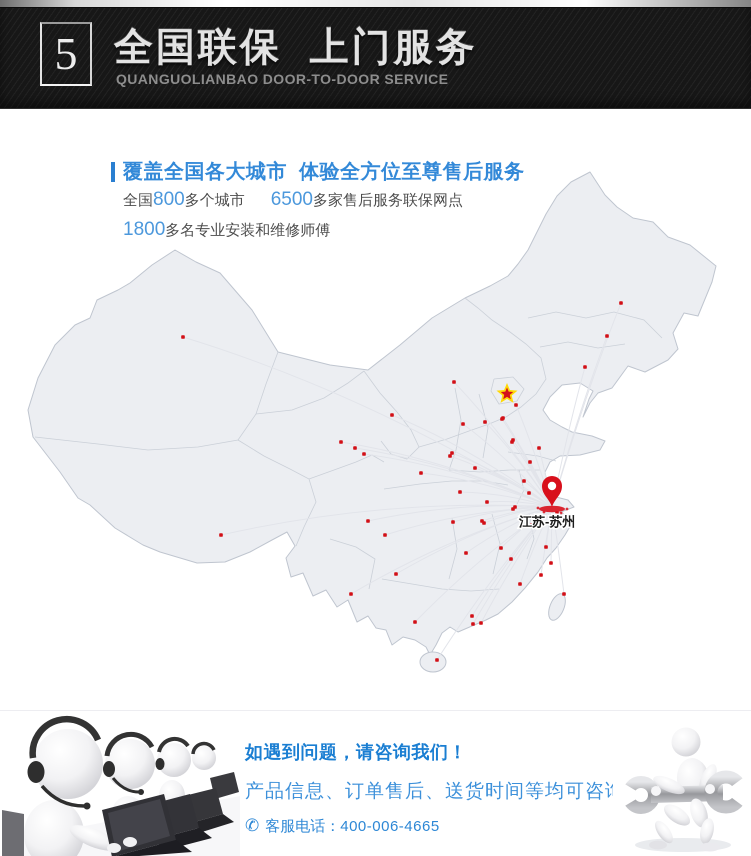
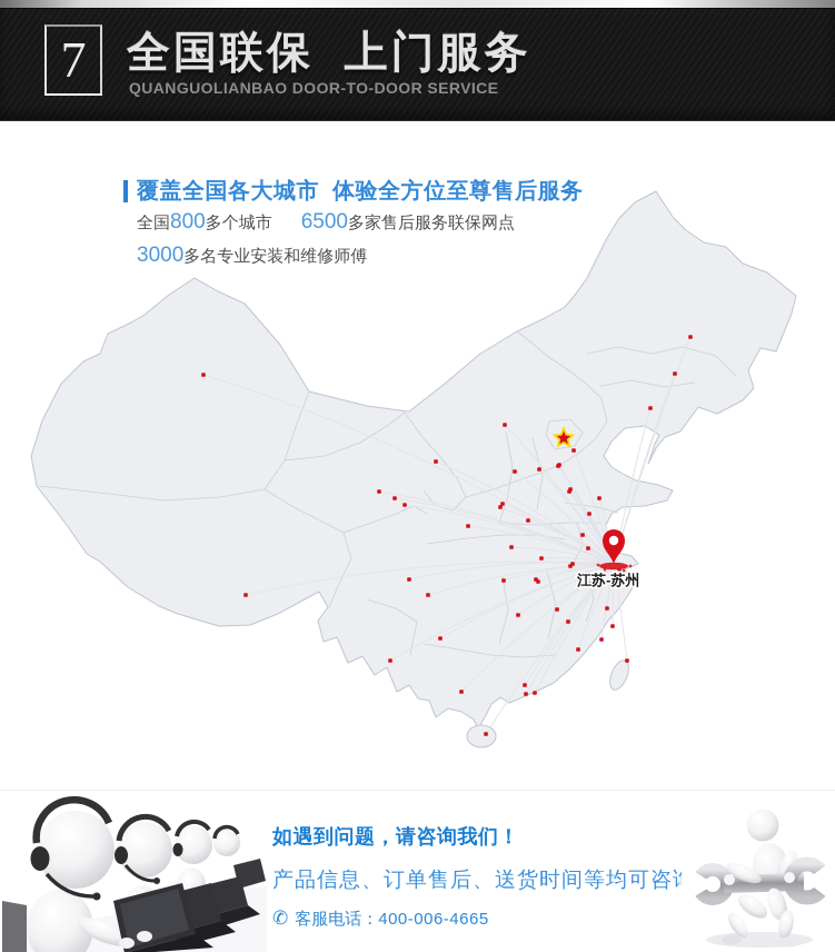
- 5
+ 7
  全国联保 上门服务
  QUANGUOLIANBAO DOOR-TO-DOOR SERVICE
  覆盖全国各大城市 体验全方位至尊售后服务
  全国800多个城市 6500多家售后服务联保网点
- 1800多名专业安装和维修师傅
+ 3000多名专业安装和维修师傅
  江苏-苏州
  如遇到问题，请咨询我们！
  产品信息、订单售后、送货时间等均可咨
  ✆ 客服电话：400-006-4665
